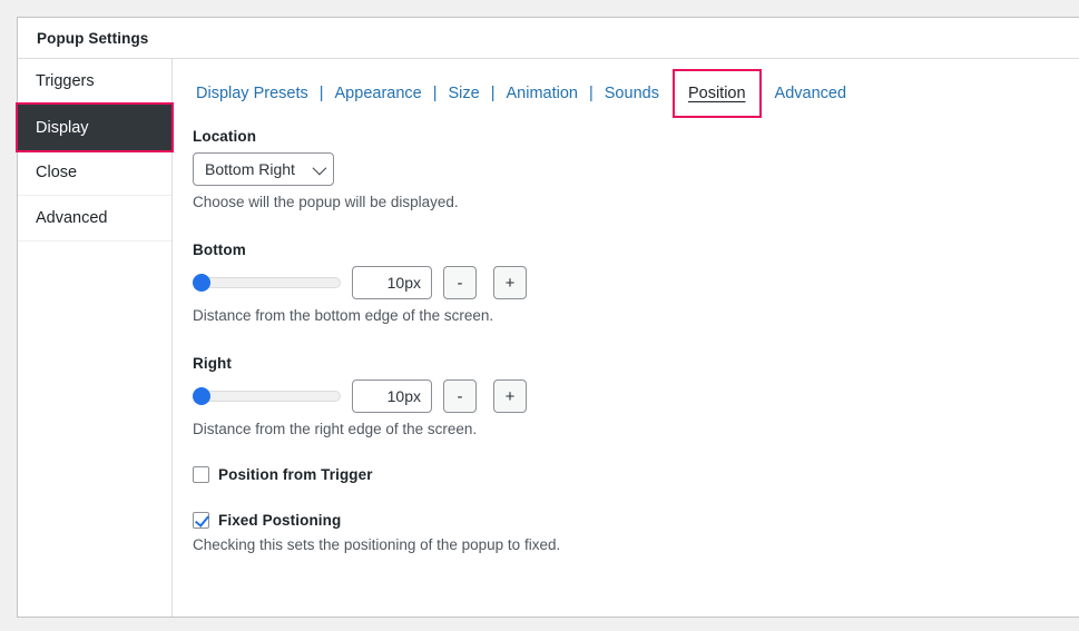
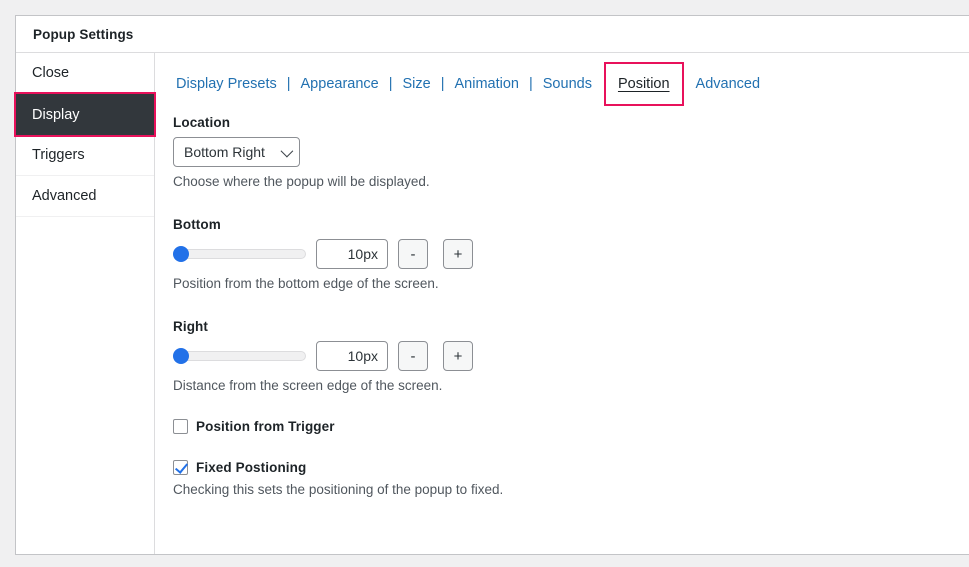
  Popup Settings
- Triggers
+ Close
  Display
- Close
+ Triggers
  Advanced
  Display Presets
  |
  Appearance
  |
  Size
  |
  Animation
  |
  Sounds
  Position
  Advanced
  Location
  Bottom Right
- Choose will the popup will be displayed.
+ Choose where the popup will be displayed.
  Bottom
  10px
  -
  +
- Distance from the bottom edge of the screen.
+ Position from the bottom edge of the screen.
  Right
  10px
  -
  +
- Distance from the right edge of the screen.
+ Distance from the screen edge of the screen.
  Position from Trigger
  Fixed Postioning
  Checking this sets the positioning of the popup to fixed.
